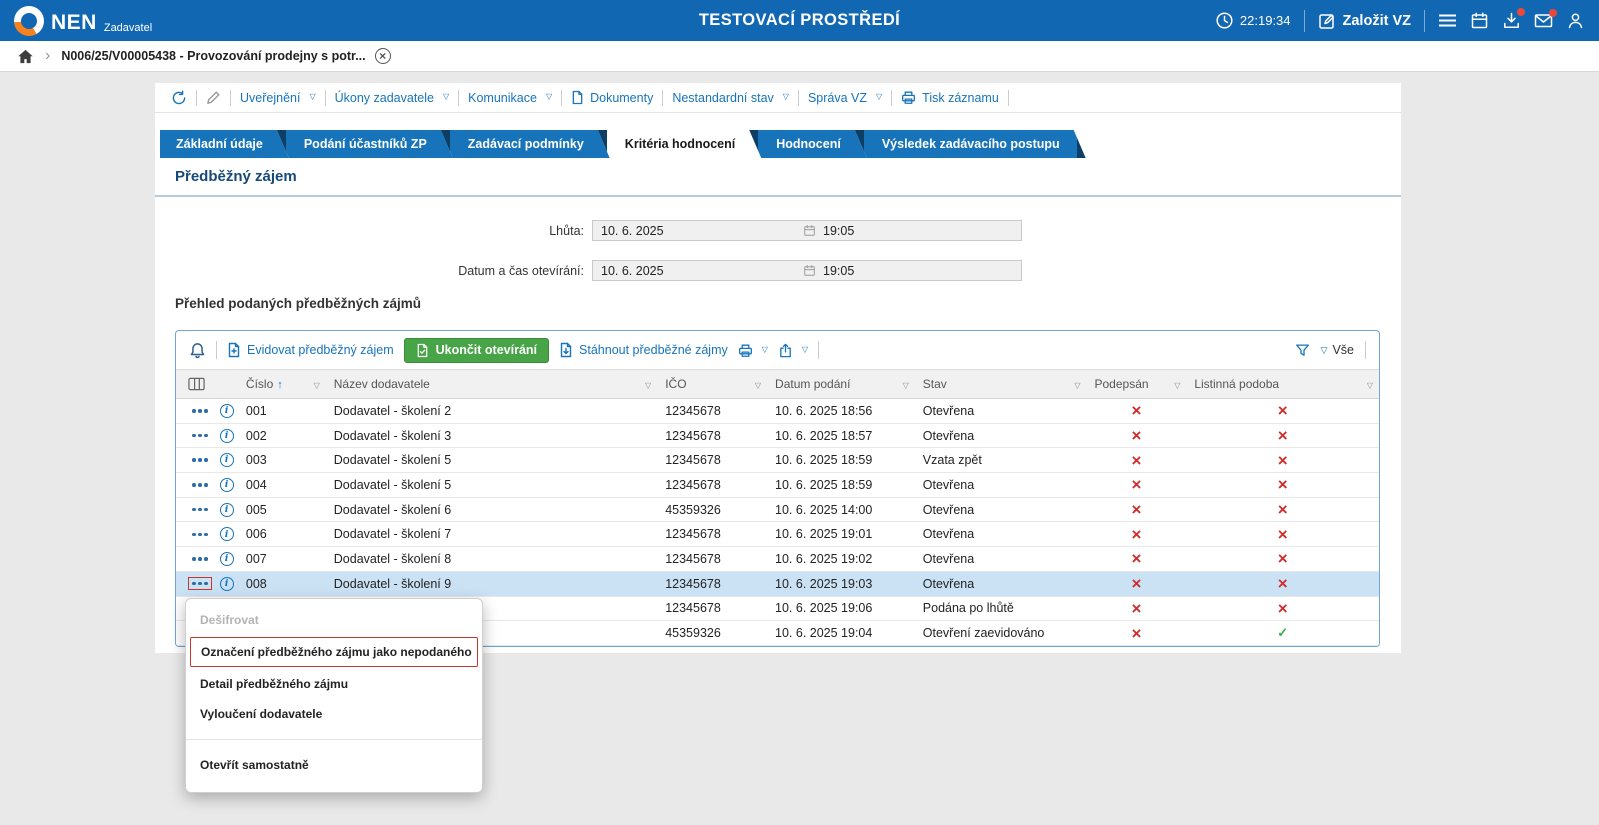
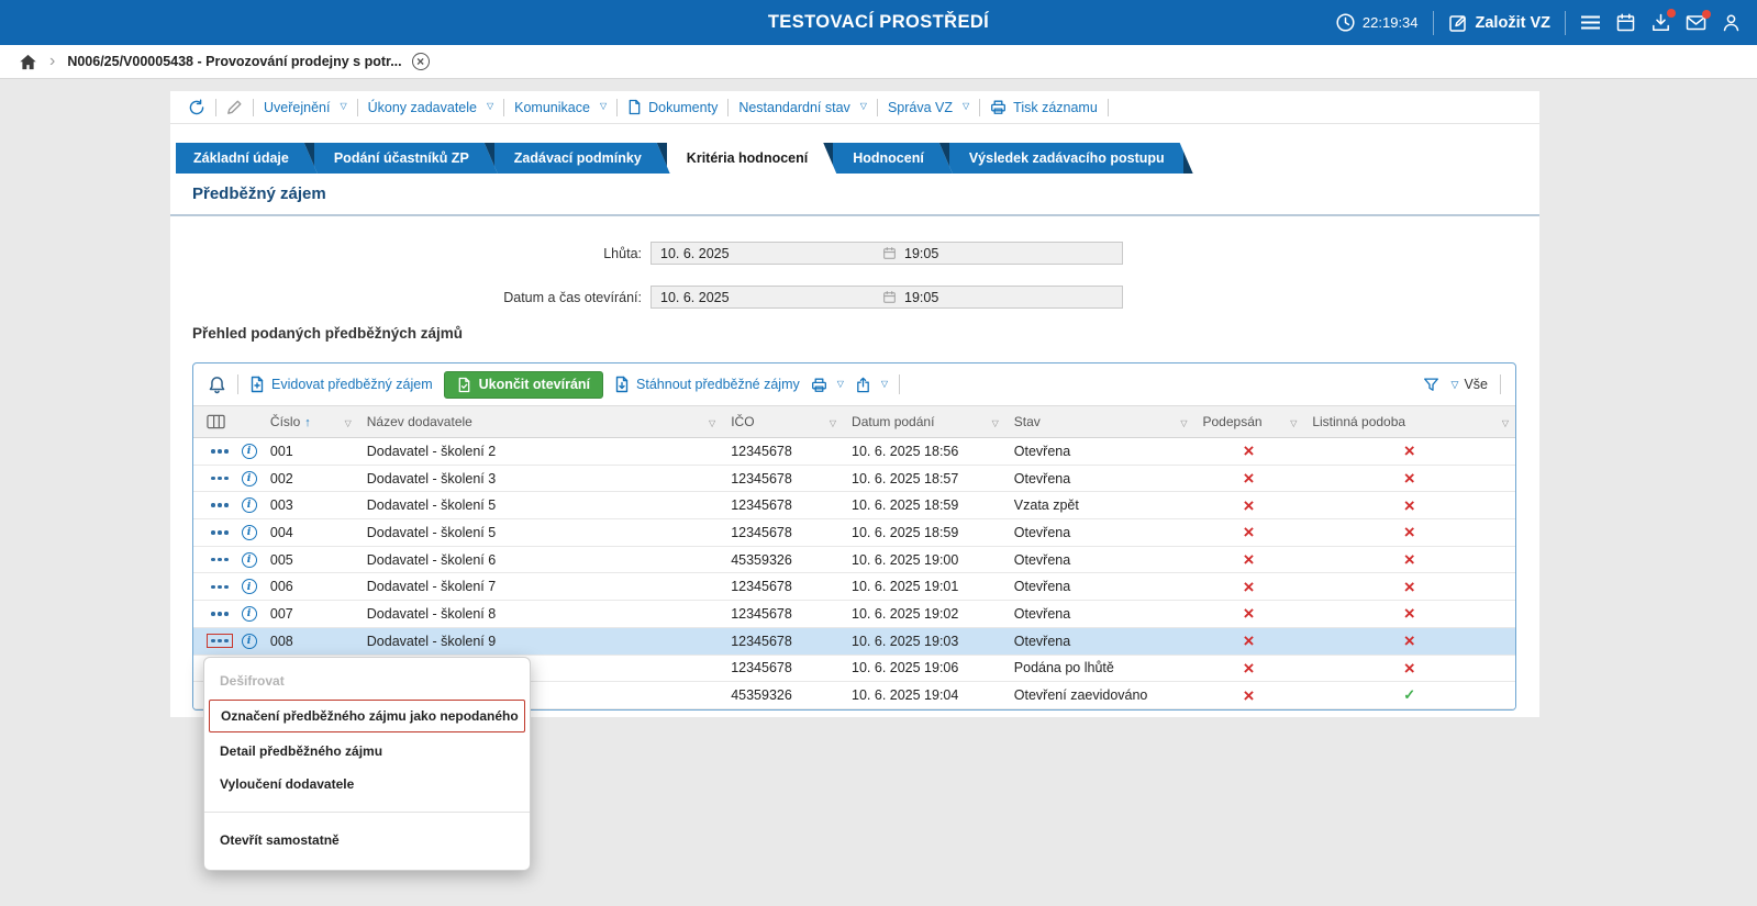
- NEN
- Zadavatel
  TESTOVACÍ PROSTŘEDÍ
  22:19:34
  Založit VZ
  N006/25/V00005438 - Provozování prodejny s potr...
  Uveřejnění
  Úkony zadavatele
  Komunikace
  Dokumenty
  Nestandardní stav
  Správa VZ
  Tisk záznamu
  Základní údaje
  Podání účastníků ZP
  Zadávací podmínky
  Kritéria hodnocení
  Hodnocení
  Výsledek zadávacího postupu
  Předběžný zájem
  Lhůta:
  10. 6. 2025
  19:05
  Datum a čas otevírání:
  10. 6. 2025
  19:05
  Přehled podaných předběžných zájmů
  Evidovat předběžný zájem
  Ukončit otevírání
  Stáhnout předběžné zájmy
  Vše
  Číslo
  Název dodavatele
  IČO
  Datum podání
  Stav
  Podepsán
  Listinná podoba
  001
  Dodavatel - školení 2
  12345678
  10. 6. 2025 18:56
  Otevřena
  002
  Dodavatel - školení 3
  12345678
  10. 6. 2025 18:57
  Otevřena
  003
  Dodavatel - školení 5
  12345678
  10. 6. 2025 18:59
  Vzata zpět
  004
  Dodavatel - školení 5
  12345678
  10. 6. 2025 18:59
  Otevřena
  005
  Dodavatel - školení 6
  45359326
- 10. 6. 2025 14:00
+ 10. 6. 2025 19:00
  Otevřena
  006
  Dodavatel - školení 7
  12345678
  10. 6. 2025 19:01
  Otevřena
  007
  Dodavatel - školení 8
  12345678
  10. 6. 2025 19:02
  Otevřena
  008
  Dodavatel - školení 9
  12345678
  10. 6. 2025 19:03
  Otevřena
  12345678
  10. 6. 2025 19:06
  Podána po lhůtě
  45359326
  10. 6. 2025 19:04
  Otevření zaevidováno
  Dešifrovat
  Označení předběžného zájmu jako nepodaného
  Detail předběžného zájmu
  Vyloučení dodavatele
  Otevřít samostatně
